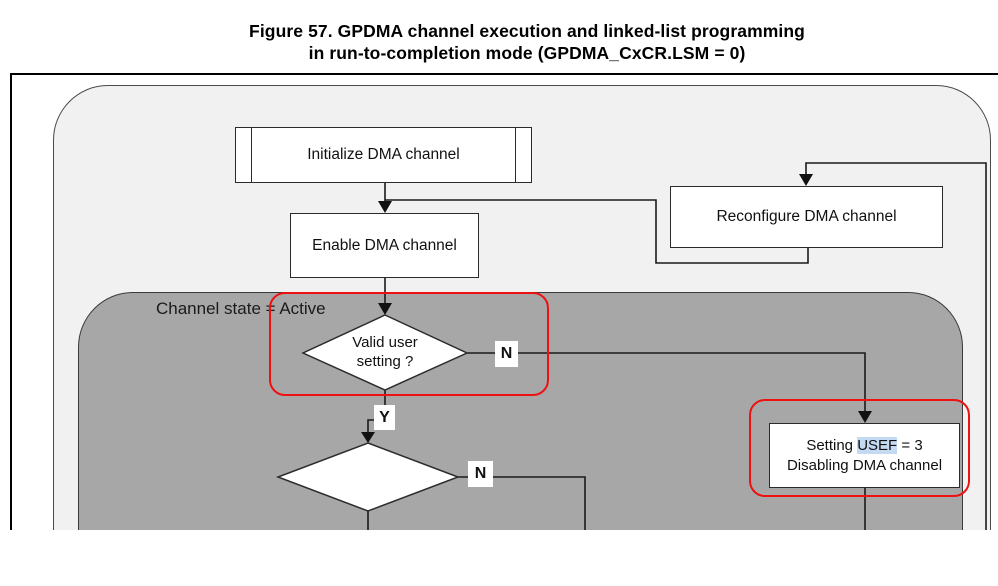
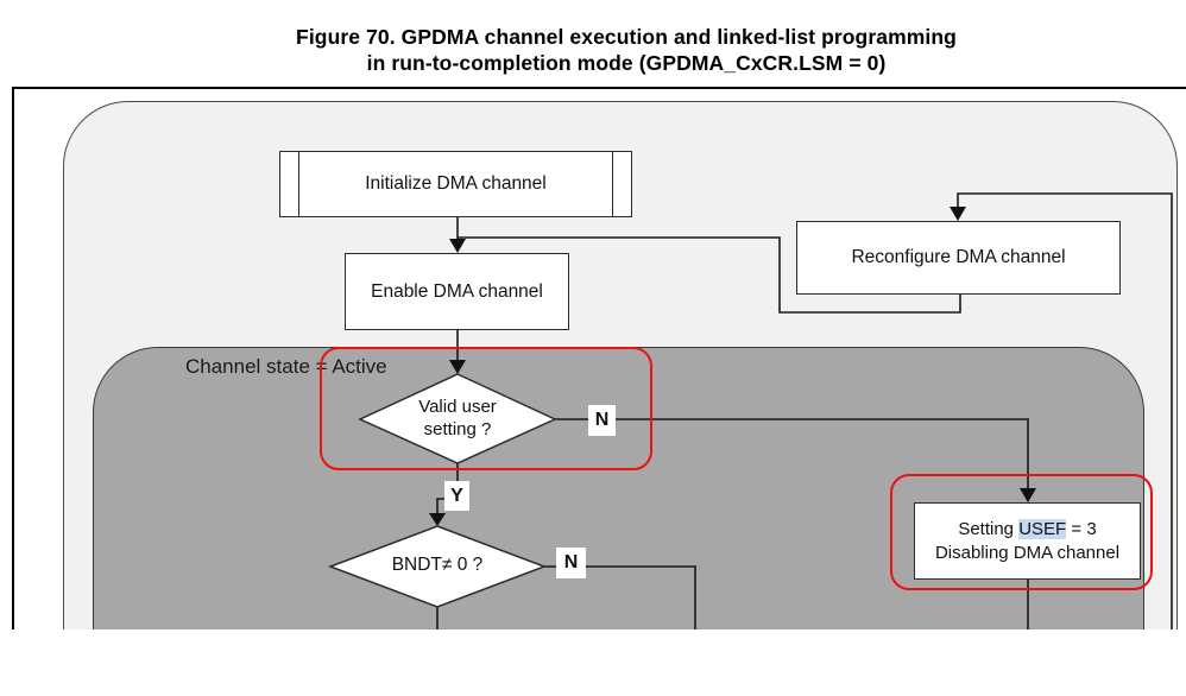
- Figure 57. GPDMA channel execution and linked-list programming
+ Figure 70. GPDMA channel execution and linked-list programming
  in run-to-completion mode (GPDMA_CxCR.LSM = 0)
  Channel state = Active
  Initialize DMA channel
  Enable DMA channel
  Reconfigure DMA channel
  Setting USEF = 3
  Disabling DMA channel
  Valid user
  setting ?
+ BNDT≠ 0 ?
  N
  Y
  N
